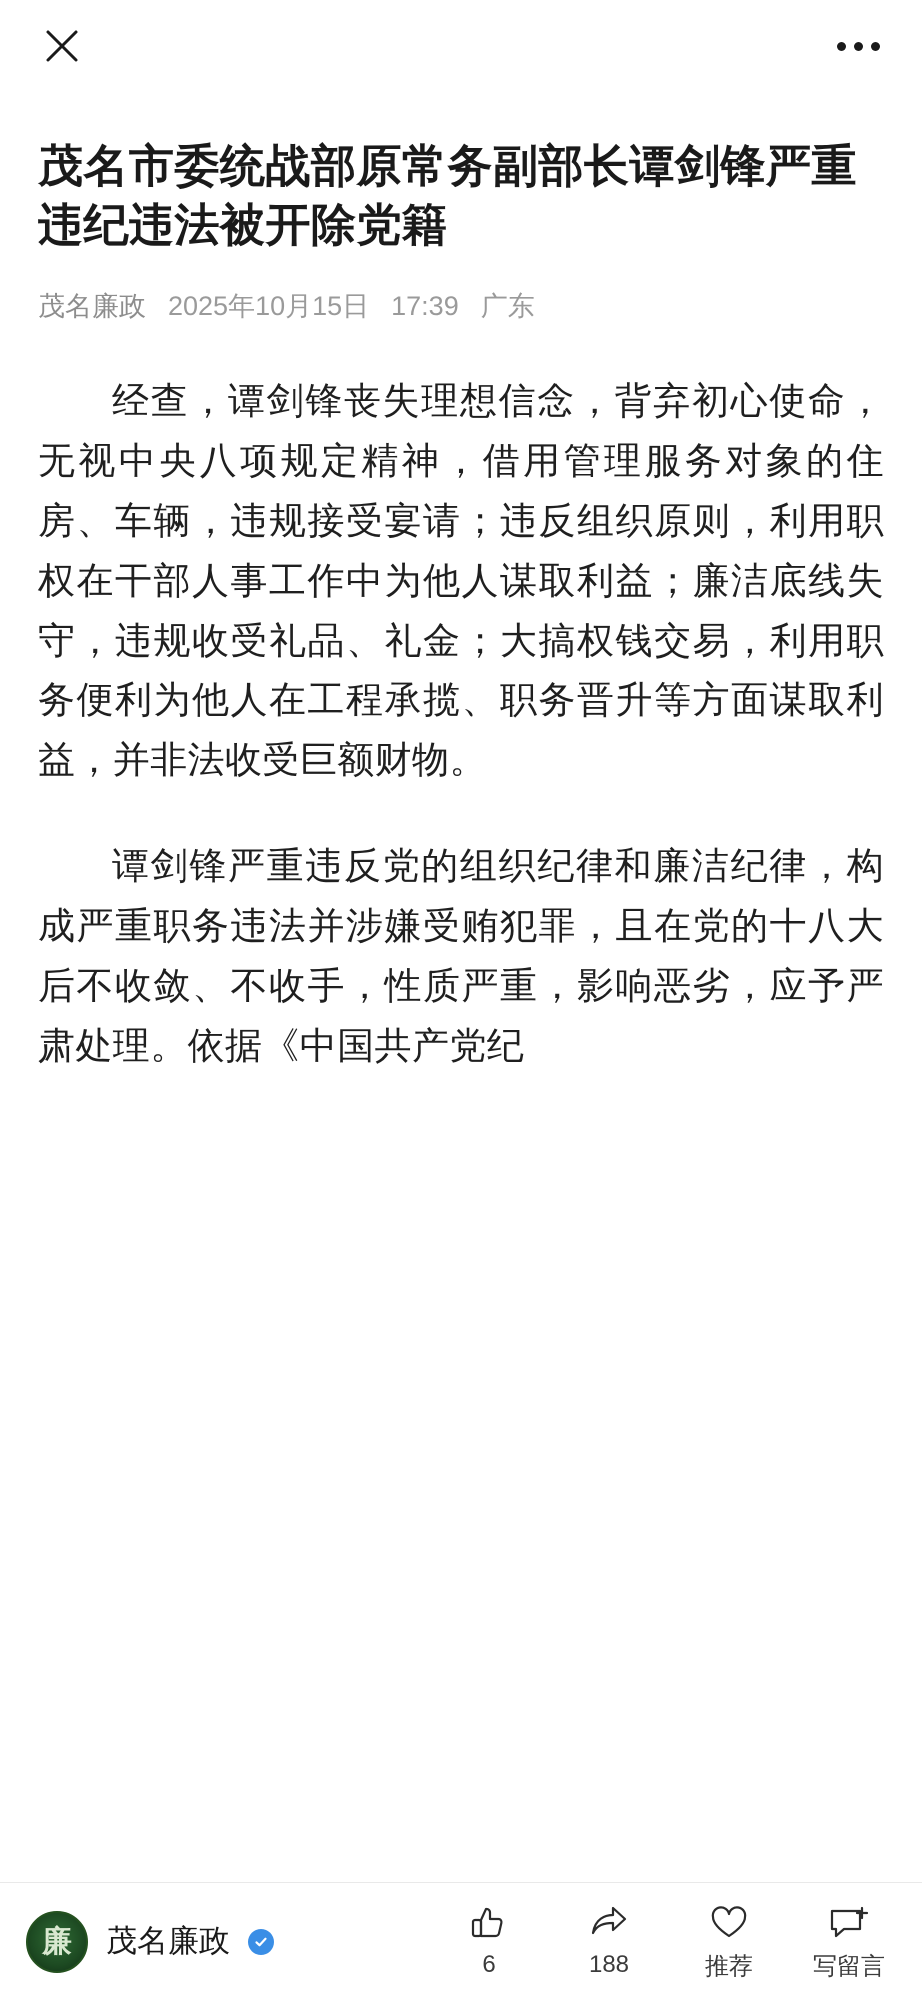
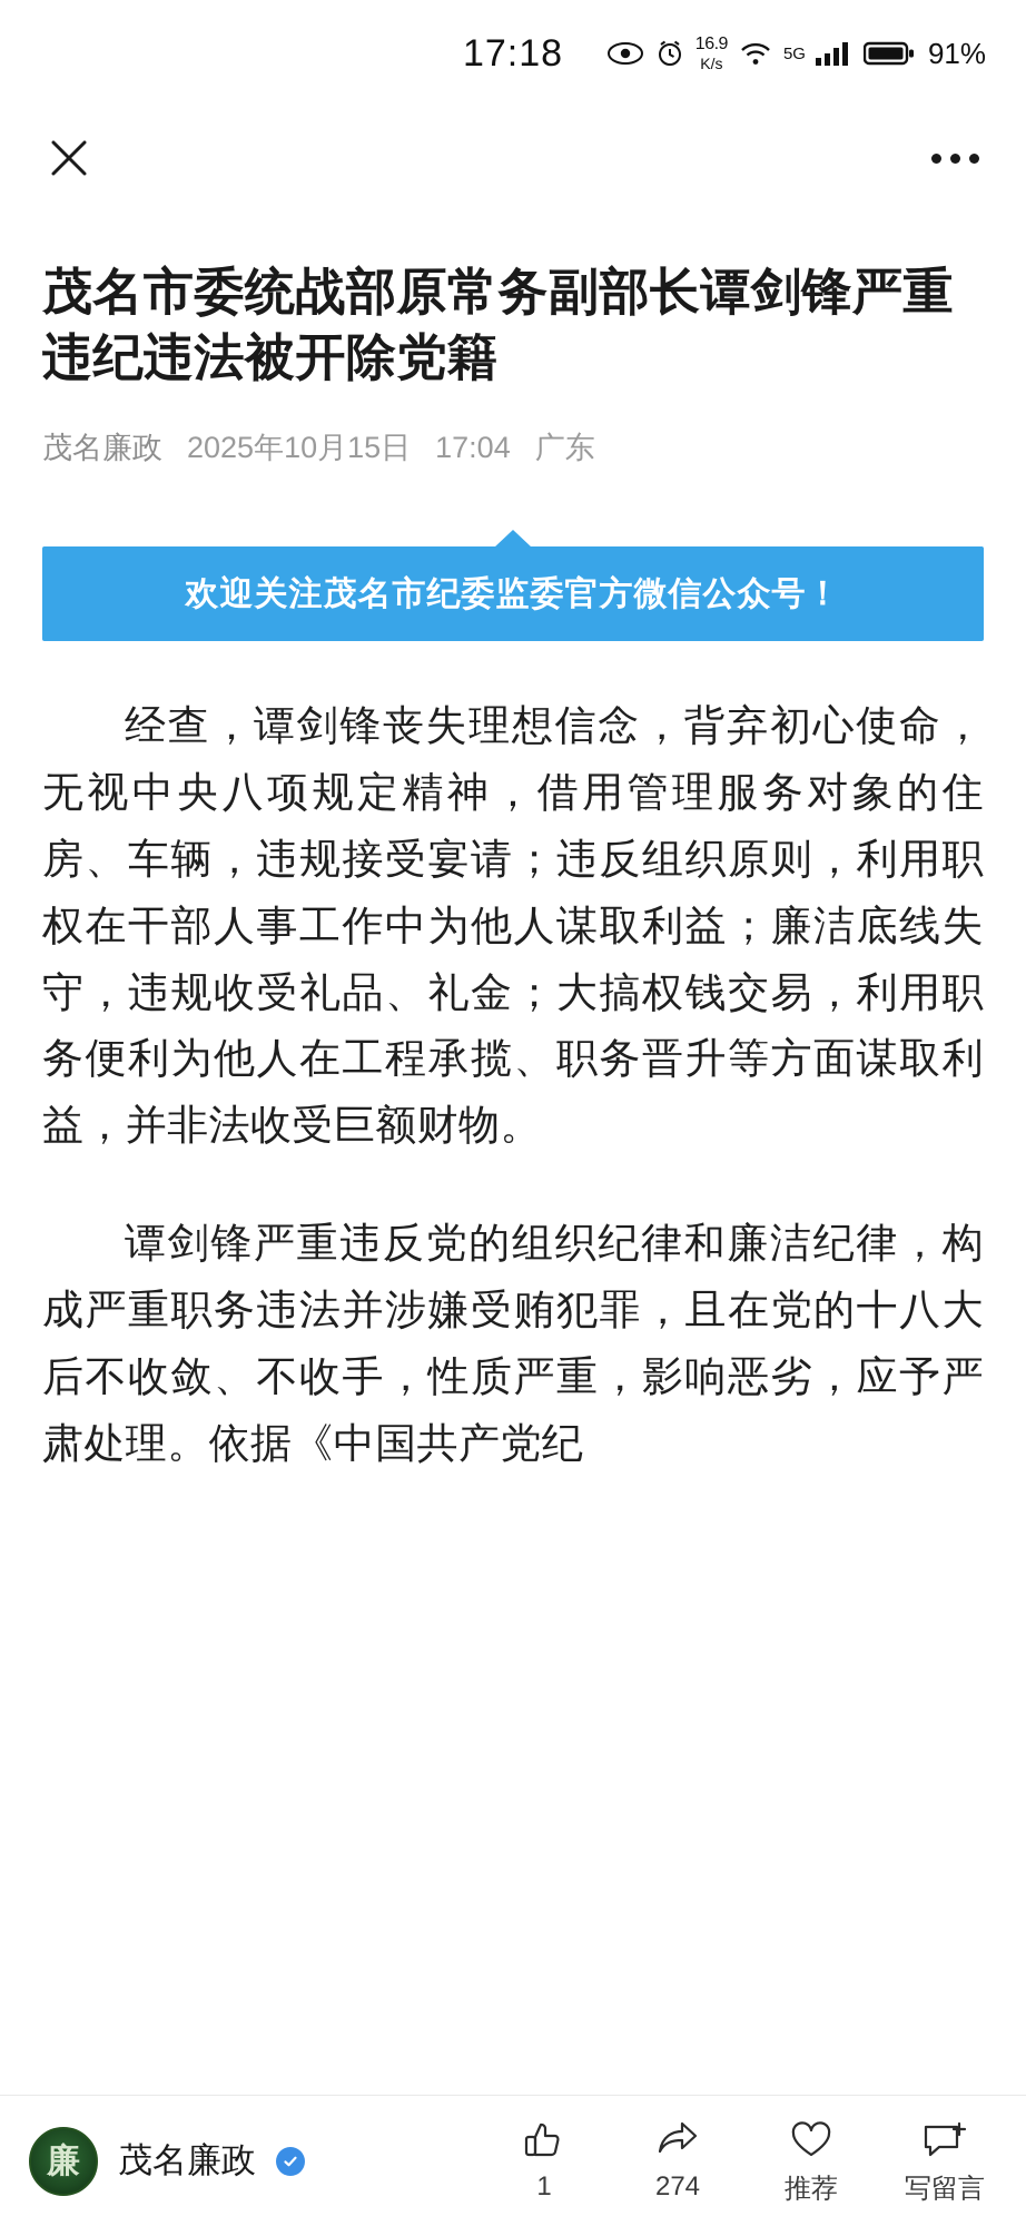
+ 17:18
+ 16.9
+ K/s
+ 5G
+ 91%
  茂名市委统战部原常务副部长谭剑锋严重违纪违法被开除党籍
  茂名廉政
  2025年10月15日
- 17:39
+ 17:04
  广东
+ 欢迎关注茂名市纪委监委官方微信公众号！
  经查，谭剑锋丧失理想信念，背弃初心使命，无视中央八项规定精神，借用管理服务对象的住房、车辆，违规接受宴请；违反组织原则，利用职权在干部人事工作中为他人谋取利益；廉洁底线失守，违规收受礼品、礼金；大搞权钱交易，利用职务便利为他人在工程承揽、职务晋升等方面谋取利益，并非法收受巨额财物。
  谭剑锋严重违反党的组织纪律和廉洁纪律，构成严重职务违法并涉嫌受贿犯罪，且在党的十八大后不收敛、不收手，性质严重，影响恶劣，应予严肃处理。依据《中国共产党纪
  廉
  茂名廉政
- 6
+ 1
- 188
+ 274
  推荐
  写留言
